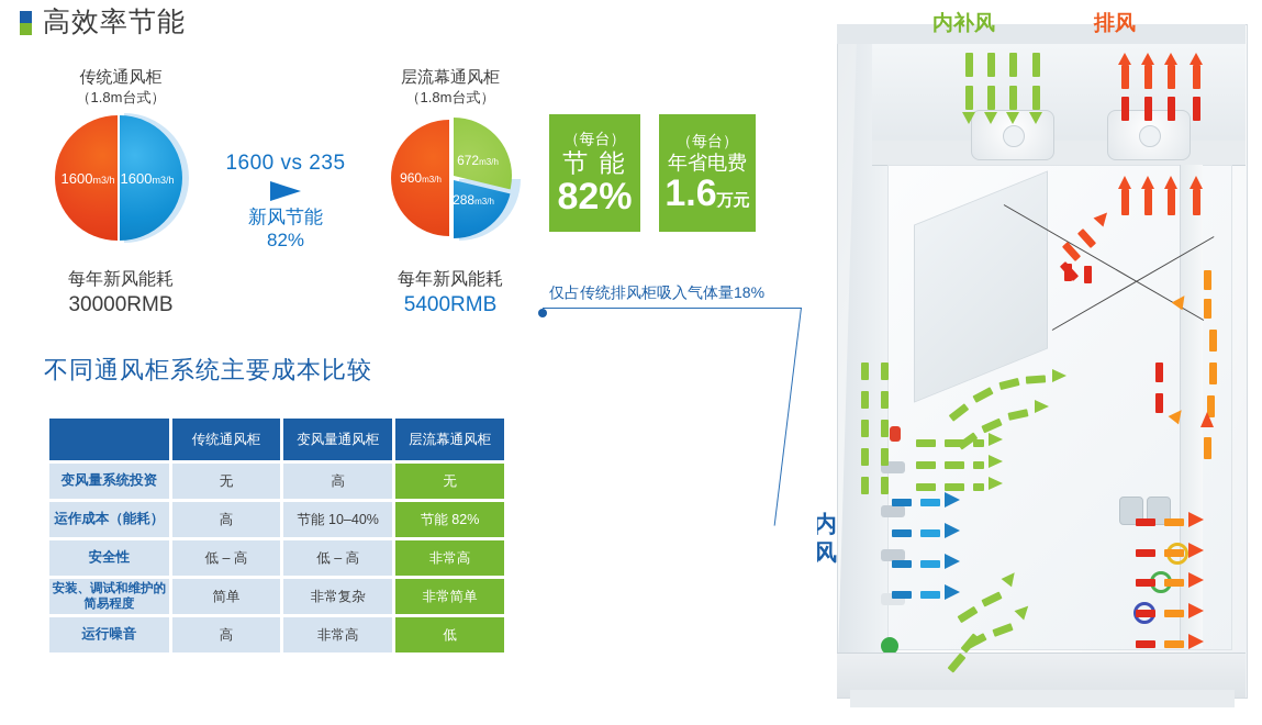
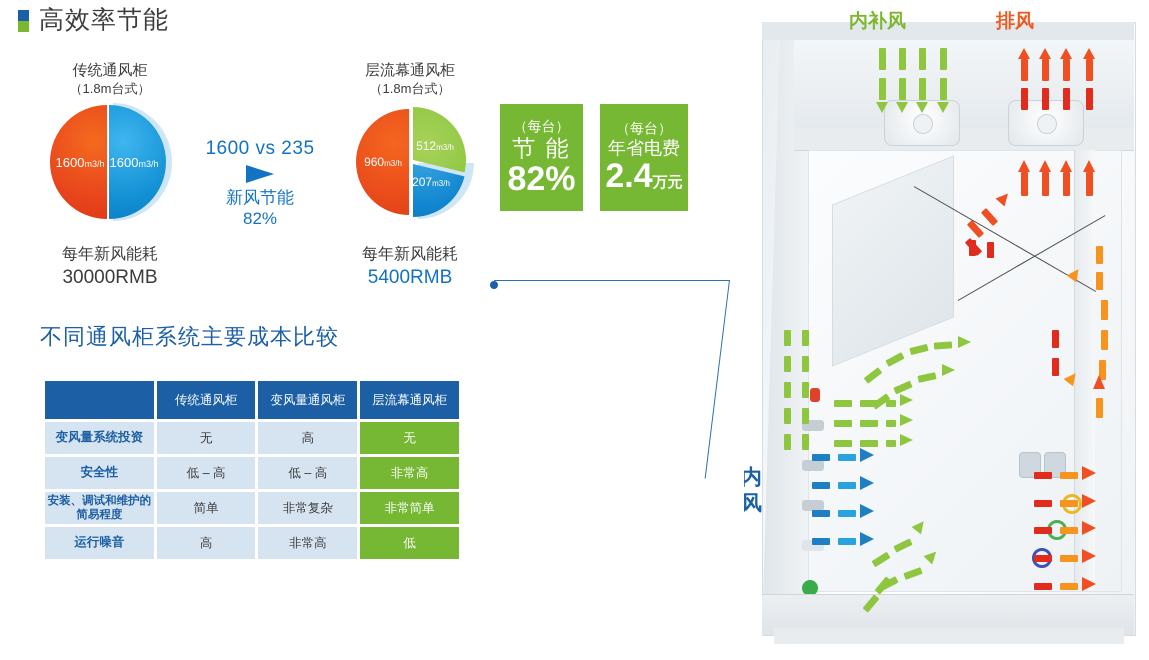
  高效率节能
  传统通风柜
  （1.8m台式）
  1600m3/h
  1600m3/h
  每年新风能耗
  30000RMB
  1600 vs 235
  新风节能
  82%
  层流幕通风柜
  （1.8m台式）
  960m3/h
- 672m3/h
+ 512m3/h
- 288m3/h
+ 207m3/h
  每年新风能耗
  5400RMB
  （每台）
  节 能
  82%
  （每台）
  年省电费
- 1.6万元
+ 2.4万元
- 仅占传统排风柜吸入气体量18%
  不同通风柜系统主要成本比较
  	传统通风柜	变风量通风柜	层流幕通风柜
  变风量系统投资	无	高	无
- 运作成本（能耗）	高	节能 10–40%	节能 82%
  安全性	低 – 高	低 – 高	非常高
  安装、调试和维护的简易程度	简单	非常复杂	非常简单
  运行噪音	高	非常高	低
  内补风
  排风
